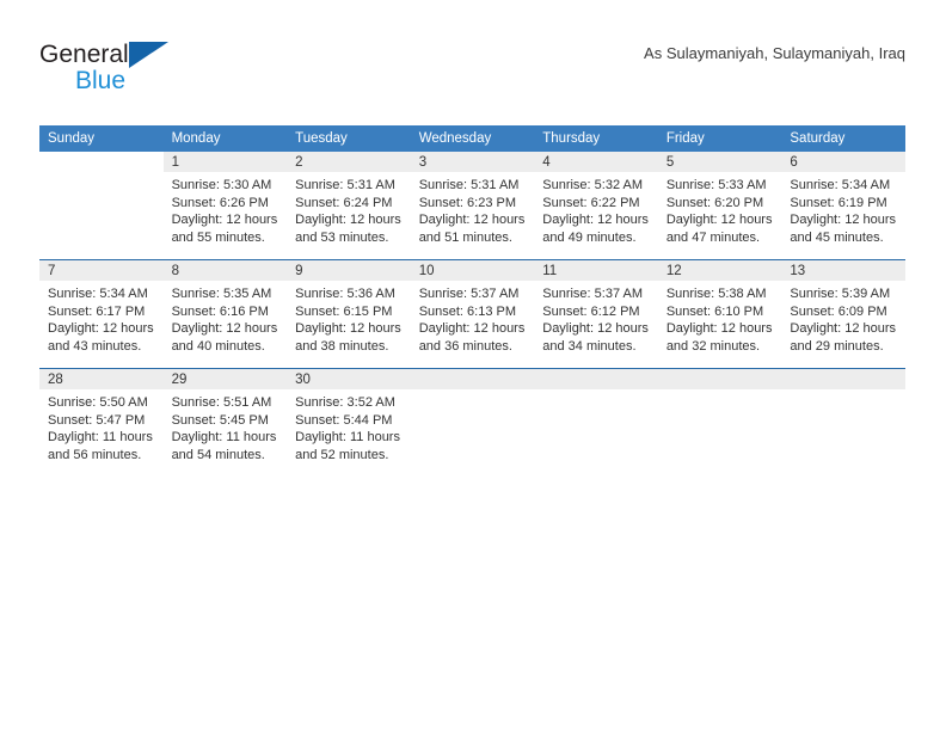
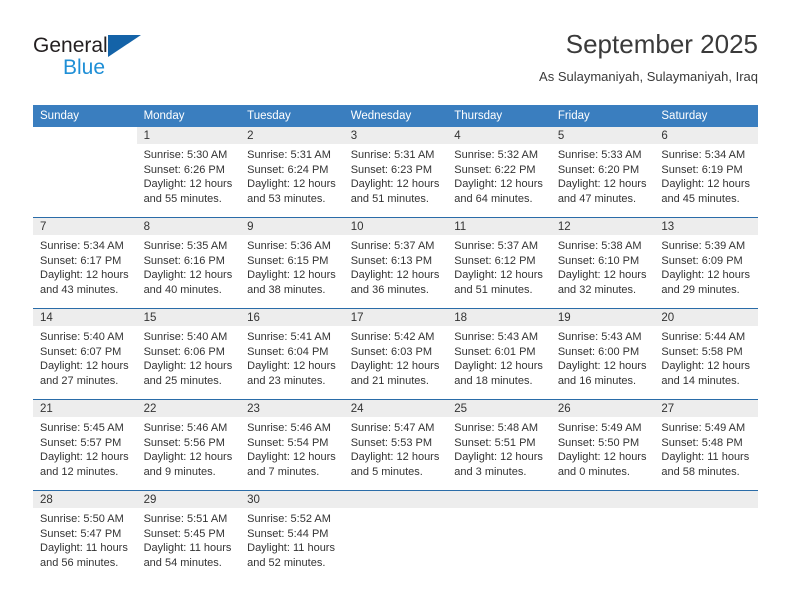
  General
  Blue
+ September 2025
  As Sulaymaniyah, Sulaymaniyah, Iraq
  Sunday	Monday	Tuesday	Wednesday	Thursday	Friday	Saturday
- 	1Sunrise: 5:30 AMSunset: 6:26 PMDaylight: 12 hoursand 55 minutes.	2Sunrise: 5:31 AMSunset: 6:24 PMDaylight: 12 hoursand 53 minutes.	3Sunrise: 5:31 AMSunset: 6:23 PMDaylight: 12 hoursand 51 minutes.	4Sunrise: 5:32 AMSunset: 6:22 PMDaylight: 12 hoursand 49 minutes.	5Sunrise: 5:33 AMSunset: 6:20 PMDaylight: 12 hoursand 47 minutes.	6Sunrise: 5:34 AMSunset: 6:19 PMDaylight: 12 hoursand 45 minutes.
+ 	1Sunrise: 5:30 AMSunset: 6:26 PMDaylight: 12 hoursand 55 minutes.	2Sunrise: 5:31 AMSunset: 6:24 PMDaylight: 12 hoursand 53 minutes.	3Sunrise: 5:31 AMSunset: 6:23 PMDaylight: 12 hoursand 51 minutes.	4Sunrise: 5:32 AMSunset: 6:22 PMDaylight: 12 hoursand 64 minutes.	5Sunrise: 5:33 AMSunset: 6:20 PMDaylight: 12 hoursand 47 minutes.	6Sunrise: 5:34 AMSunset: 6:19 PMDaylight: 12 hoursand 45 minutes.
- 7Sunrise: 5:34 AMSunset: 6:17 PMDaylight: 12 hoursand 43 minutes.	8Sunrise: 5:35 AMSunset: 6:16 PMDaylight: 12 hoursand 40 minutes.	9Sunrise: 5:36 AMSunset: 6:15 PMDaylight: 12 hoursand 38 minutes.	10Sunrise: 5:37 AMSunset: 6:13 PMDaylight: 12 hoursand 36 minutes.	11Sunrise: 5:37 AMSunset: 6:12 PMDaylight: 12 hoursand 34 minutes.	12Sunrise: 5:38 AMSunset: 6:10 PMDaylight: 12 hoursand 32 minutes.	13Sunrise: 5:39 AMSunset: 6:09 PMDaylight: 12 hoursand 29 minutes.
+ 7Sunrise: 5:34 AMSunset: 6:17 PMDaylight: 12 hoursand 43 minutes.	8Sunrise: 5:35 AMSunset: 6:16 PMDaylight: 12 hoursand 40 minutes.	9Sunrise: 5:36 AMSunset: 6:15 PMDaylight: 12 hoursand 38 minutes.	10Sunrise: 5:37 AMSunset: 6:13 PMDaylight: 12 hoursand 36 minutes.	11Sunrise: 5:37 AMSunset: 6:12 PMDaylight: 12 hoursand 51 minutes.	12Sunrise: 5:38 AMSunset: 6:10 PMDaylight: 12 hoursand 32 minutes.	13Sunrise: 5:39 AMSunset: 6:09 PMDaylight: 12 hoursand 29 minutes.
+ 14Sunrise: 5:40 AMSunset: 6:07 PMDaylight: 12 hoursand 27 minutes.	15Sunrise: 5:40 AMSunset: 6:06 PMDaylight: 12 hoursand 25 minutes.	16Sunrise: 5:41 AMSunset: 6:04 PMDaylight: 12 hoursand 23 minutes.	17Sunrise: 5:42 AMSunset: 6:03 PMDaylight: 12 hoursand 21 minutes.	18Sunrise: 5:43 AMSunset: 6:01 PMDaylight: 12 hoursand 18 minutes.	19Sunrise: 5:43 AMSunset: 6:00 PMDaylight: 12 hoursand 16 minutes.	20Sunrise: 5:44 AMSunset: 5:58 PMDaylight: 12 hoursand 14 minutes.
+ 21Sunrise: 5:45 AMSunset: 5:57 PMDaylight: 12 hoursand 12 minutes.	22Sunrise: 5:46 AMSunset: 5:56 PMDaylight: 12 hoursand 9 minutes.	23Sunrise: 5:46 AMSunset: 5:54 PMDaylight: 12 hoursand 7 minutes.	24Sunrise: 5:47 AMSunset: 5:53 PMDaylight: 12 hoursand 5 minutes.	25Sunrise: 5:48 AMSunset: 5:51 PMDaylight: 12 hoursand 3 minutes.	26Sunrise: 5:49 AMSunset: 5:50 PMDaylight: 12 hoursand 0 minutes.	27Sunrise: 5:49 AMSunset: 5:48 PMDaylight: 11 hoursand 58 minutes.
- 28Sunrise: 5:50 AMSunset: 5:47 PMDaylight: 11 hoursand 56 minutes.	29Sunrise: 5:51 AMSunset: 5:45 PMDaylight: 11 hoursand 54 minutes.	30Sunrise: 3:52 AMSunset: 5:44 PMDaylight: 11 hoursand 52 minutes.
+ 28Sunrise: 5:50 AMSunset: 5:47 PMDaylight: 11 hoursand 56 minutes.	29Sunrise: 5:51 AMSunset: 5:45 PMDaylight: 11 hoursand 54 minutes.	30Sunrise: 5:52 AMSunset: 5:44 PMDaylight: 11 hoursand 52 minutes.
